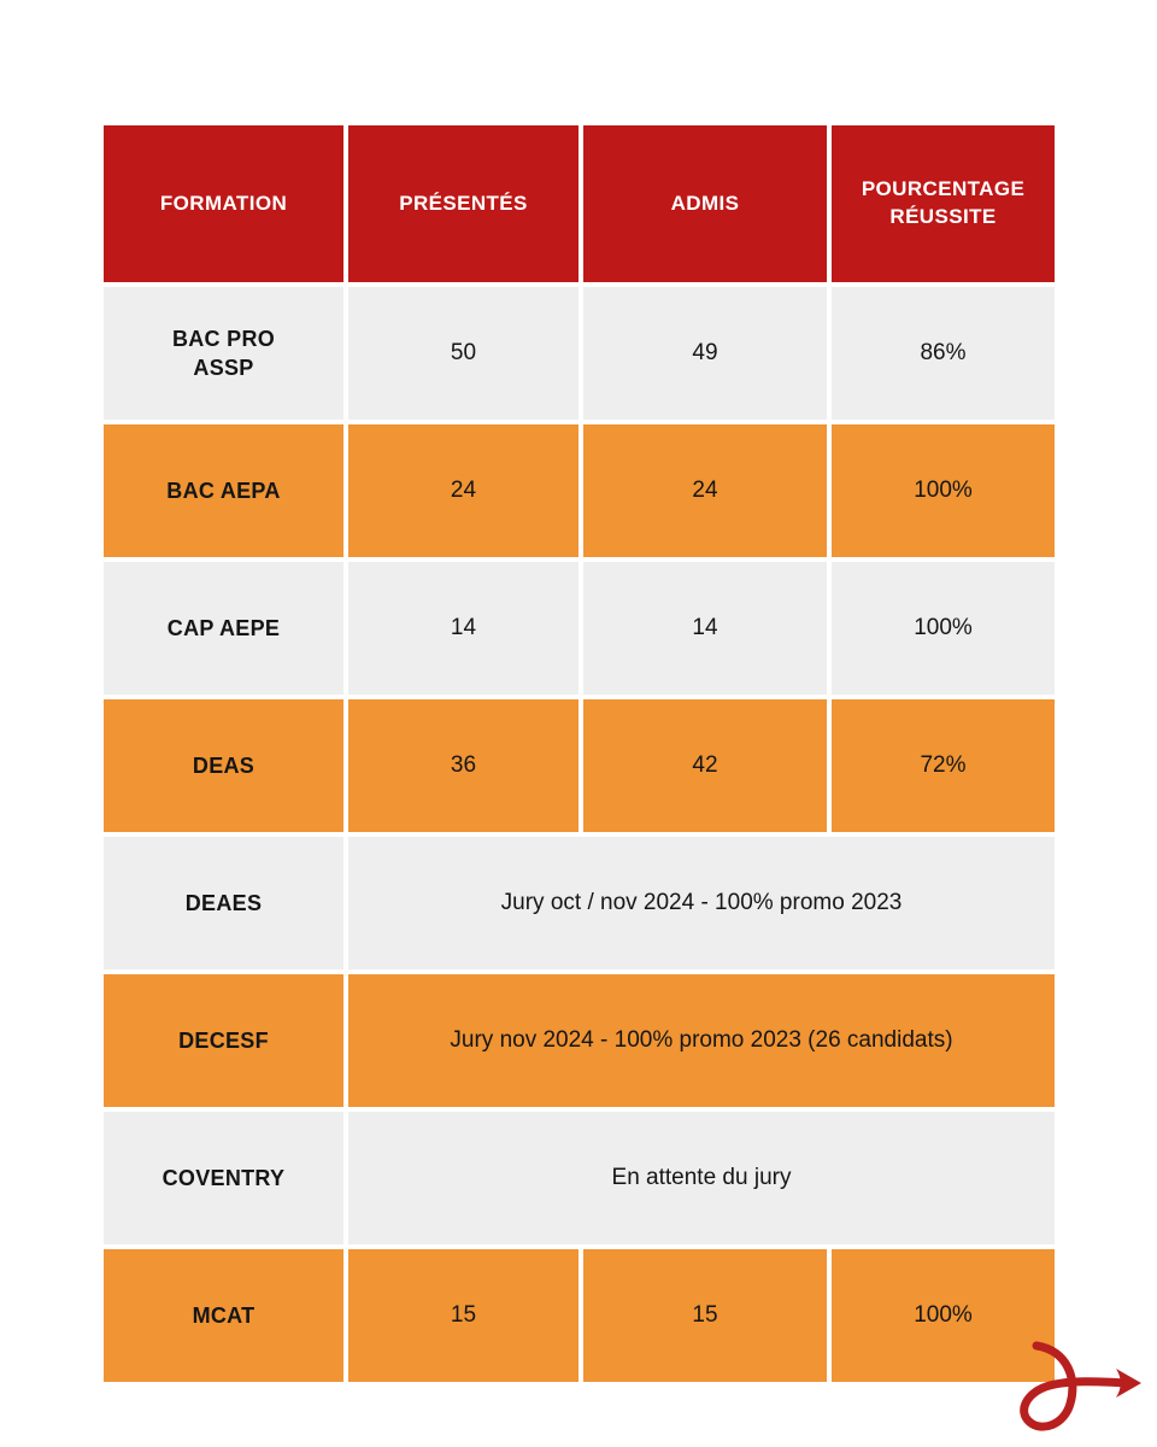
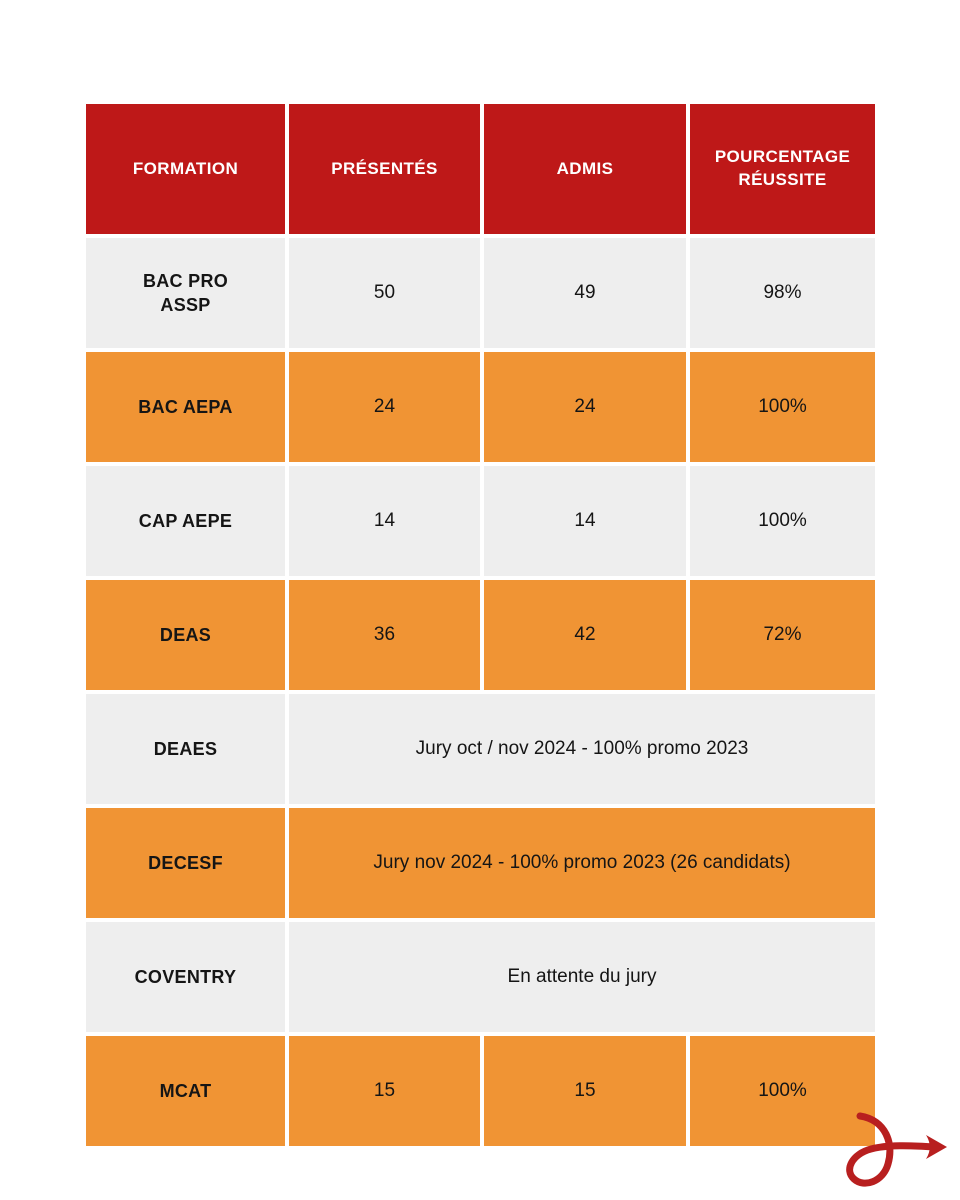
  FORMATION	PRÉSENTÉS	ADMIS	POURCENTAGE RÉUSSITE
- BAC PRO ASSP	50	49	86%
+ BAC PRO ASSP	50	49	98%
  BAC AEPA	24	24	100%
  CAP AEPE	14	14	100%
  DEAS	36	42	72%
  DEAES	Jury oct / nov 2024 - 100% promo 2023
  DECESF	Jury nov 2024 - 100% promo 2023 (26 candidats)
  COVENTRY	En attente du jury
  MCAT	15	15	100%
